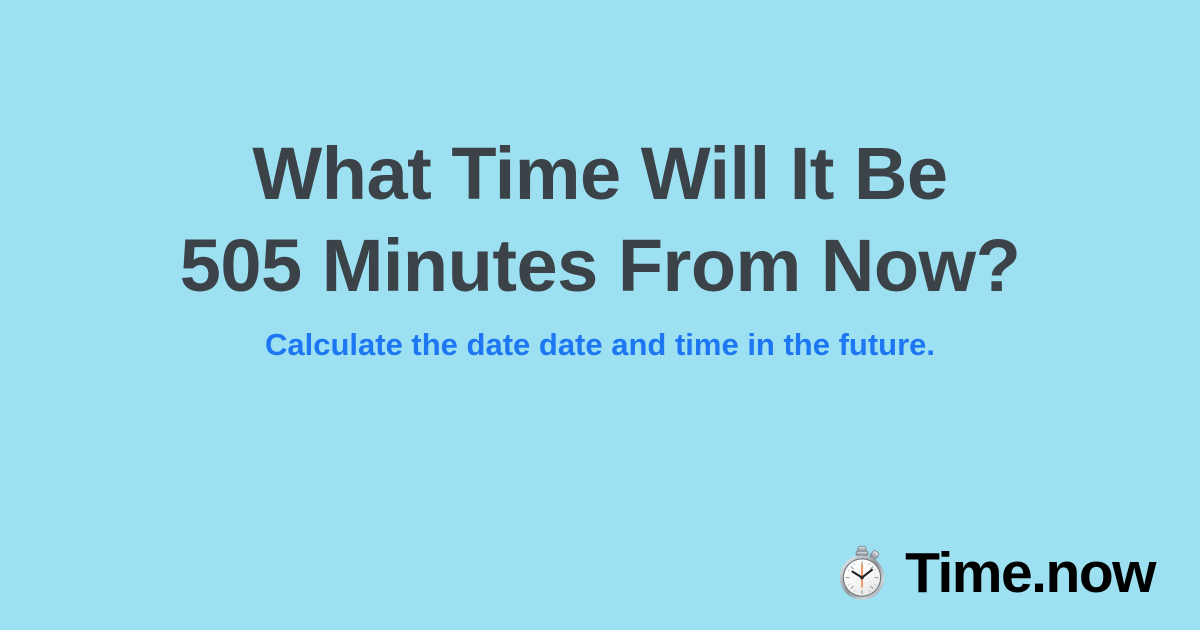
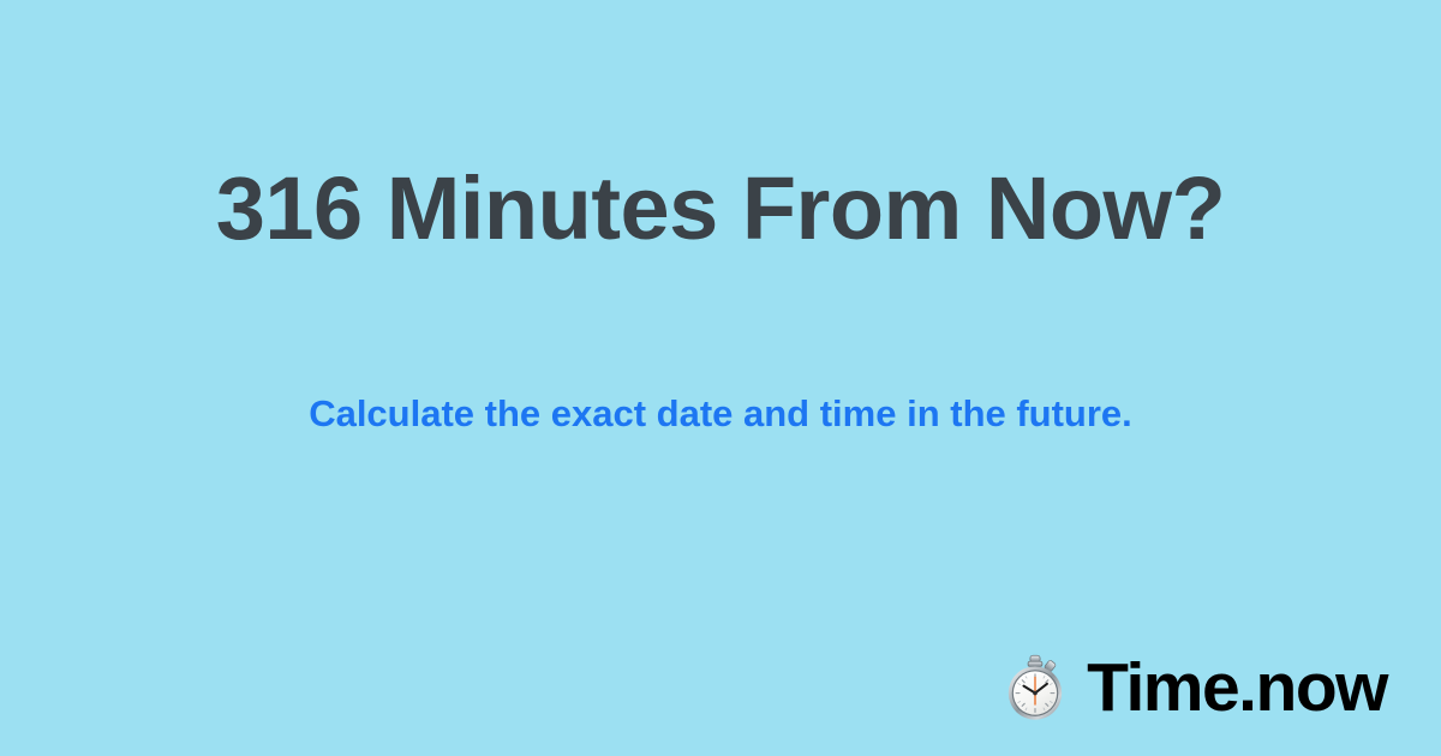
- What Time Will It Be
- 505 Minutes From Now?
+ 316 Minutes From Now?
- Calculate the date date and time in the future.
+ Calculate the exact date and time in the future.
  Time.now
